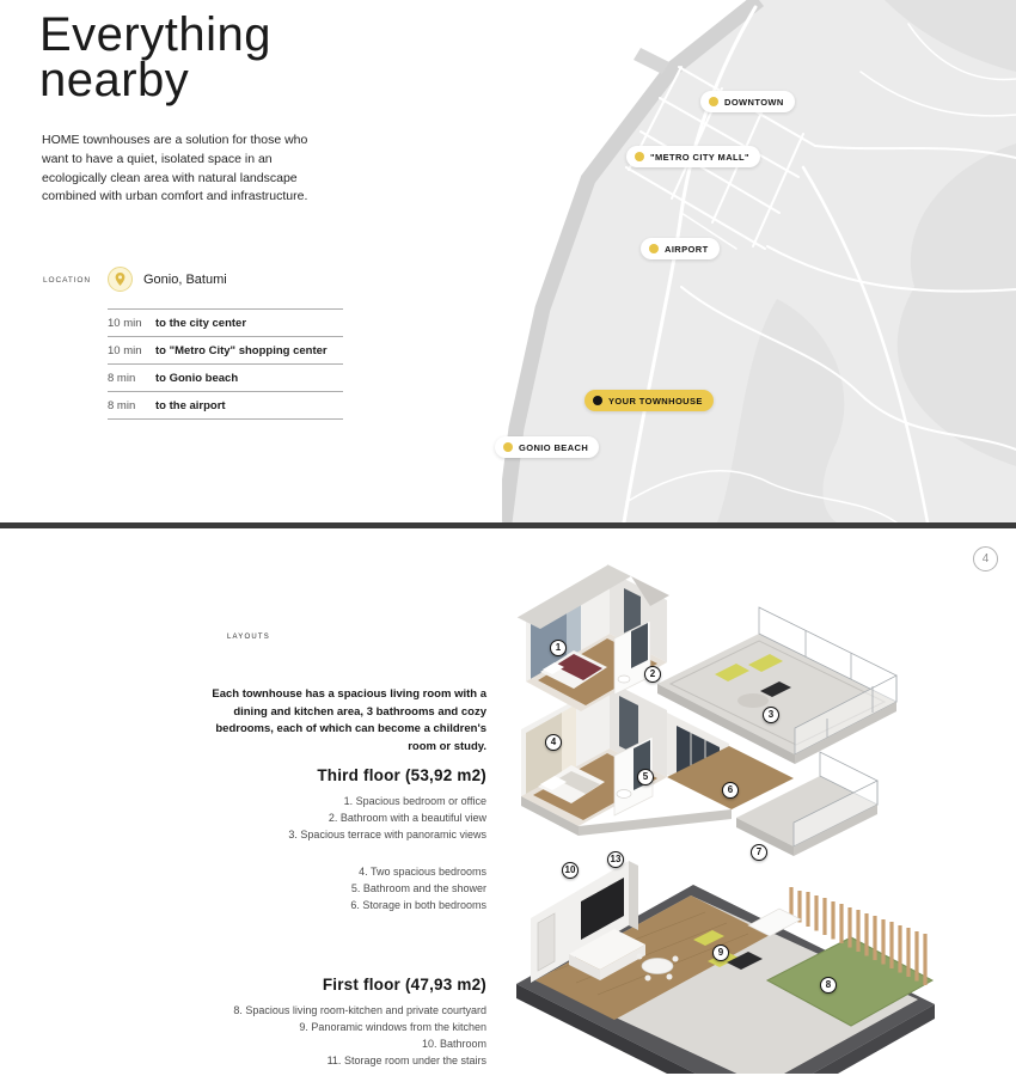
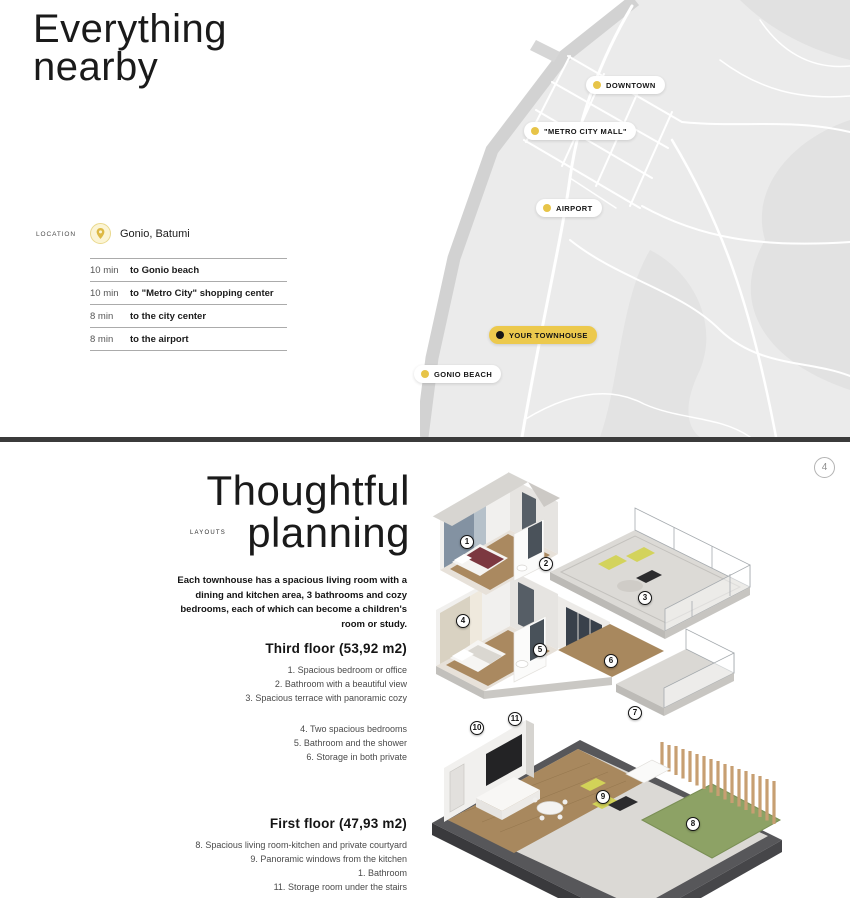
  DOWNTOWN
  "METRO CITY MALL"
  AIRPORT
  YOUR TOWNHOUSE
  GONIO BEACH
  Everything
  nearby
- HOME townhouses are a solution for those who want to have a quiet, isolated space in an ecologically clean area with natural landscape combined with urban comfort and infrastructure.
  Gonio, Batumi
  10 min
- to the city center
+ to Gonio beach
  10 min
  to "Metro City" shopping center
  8 min
- to Gonio beach
+ to the city center
  8 min
  to the airport
  4
+ Thoughtful
+ planning
  Each townhouse has a spacious living room with a dining and kitchen area, 3 bathrooms and cozy bedrooms, each of which can become a children's room or study.
  Third floor (53,92 m2)
  1. Spacious bedroom or office
  2. Bathroom with a beautiful view
- 3. Spacious terrace with panoramic views
+ 3. Spacious terrace with panoramic cozy
  4. Two spacious bedrooms
  5. Bathroom and the shower
- 6. Storage in both bedrooms
+ 6. Storage in both private
  First floor (47,93 m2)
  8. Spacious living room-kitchen and private courtyard
  9. Panoramic windows from the kitchen
- 10. Bathroom
+ 1. Bathroom
  11. Storage room under the stairs
  1
  2
  3
  4
  5
  6
  7
  8
  9
  10
- 13
+ 11
